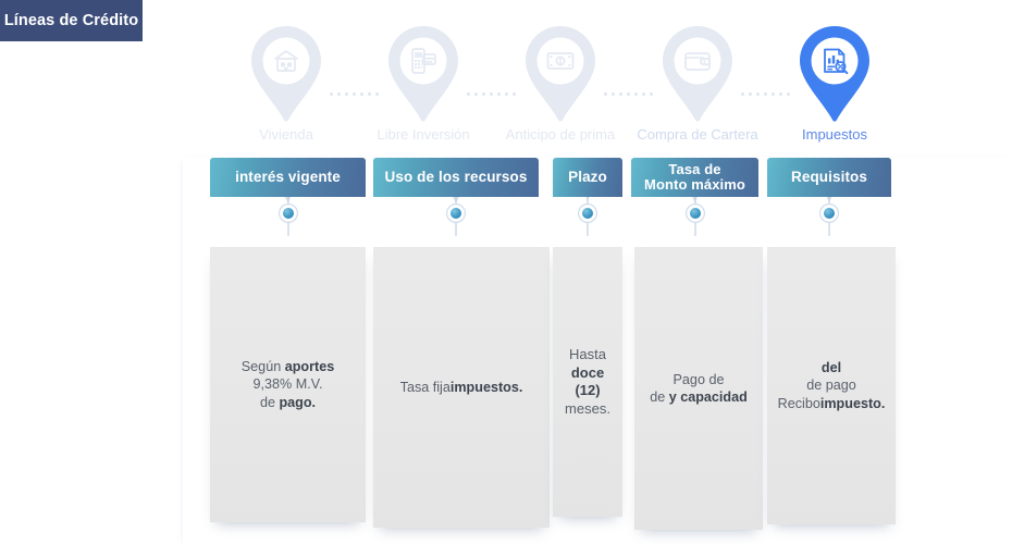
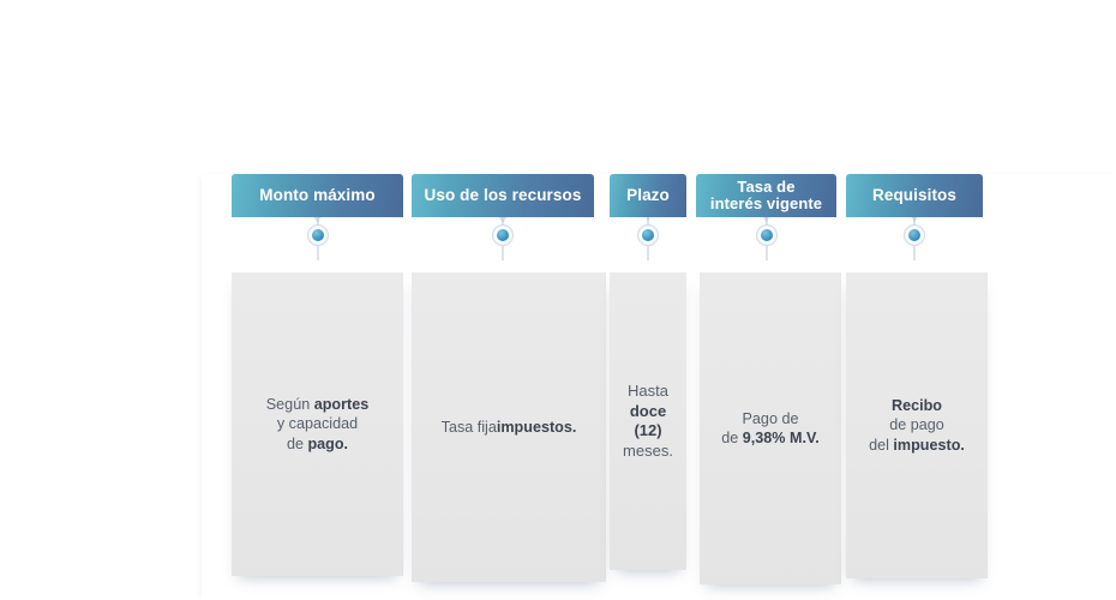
- Líneas de Crédito
- Vivienda
- Libre Inversión
- Anticipo de prima
- Compra de Cartera
- Impuestos
- interés vigente
+ Monto máximo
  Según aportes
- 9,38% M.V.
+ y capacidad
  de pago.
  Uso de los recursos
  Tasa fijaimpuestos.
  Plazo
  Hasta
  doce
  (12)
  meses.
  Tasa de
- Monto máximo
+ interés vigente
  Pago de
- de y capacidad
+ de 9,38% M.V.
  Requisitos
- del
+ Recibo
  de pago
- Reciboimpuesto.
+ del impuesto.
